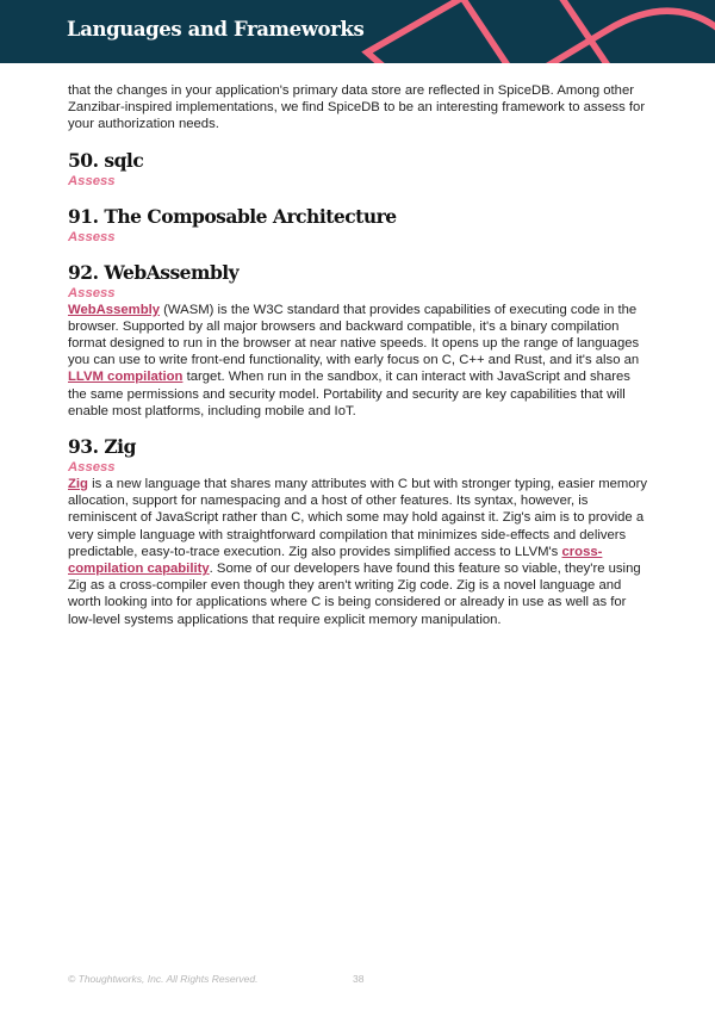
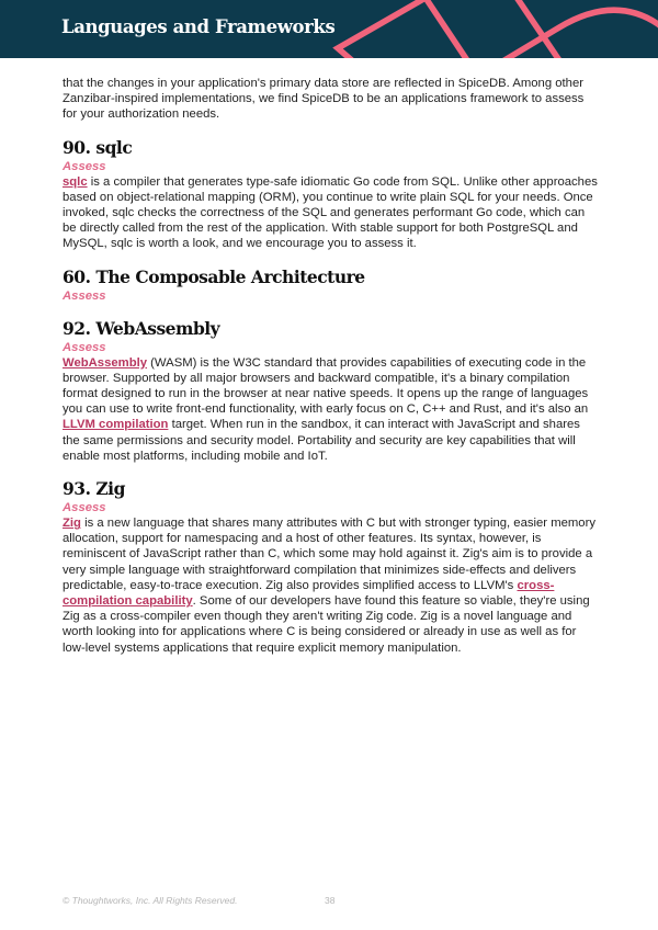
  Languages and Frameworks
- that the changes in your application's primary data store are reflected in SpiceDB. Among other Zanzibar-inspired implementations, we find SpiceDB to be an interesting framework to assess for your authorization needs.
+ that the changes in your application's primary data store are reflected in SpiceDB. Among other Zanzibar-inspired implementations, we find SpiceDB to be an applications framework to assess for your authorization needs.
- 50. sqlc
+ 90. sqlc
  Assess
+ sqlc is a compiler that generates type-safe idiomatic Go code from SQL. Unlike other approaches based on object-relational mapping (ORM), you continue to write plain SQL for your needs. Once invoked, sqlc checks the correctness of the SQL and generates performant Go code, which can be directly called from the rest of the application. With stable support for both PostgreSQL and MySQL, sqlc is worth a look, and we encourage you to assess it.
- 91. The Composable Architecture
+ 60. The Composable Architecture
  Assess
  92. WebAssembly
  Assess
  WebAssembly (WASM) is the W3C standard that provides capabilities of executing code in the browser. Supported by all major browsers and backward compatible, it's a binary compilation format designed to run in the browser at near native speeds. It opens up the range of languages you can use to write front-end functionality, with early focus on C, C++ and Rust, and it's also an LLVM compilation target. When run in the sandbox, it can interact with JavaScript and shares the same permissions and security model. Portability and security are key capabilities that will enable most platforms, including mobile and IoT.
  93. Zig
  Assess
  Zig is a new language that shares many attributes with C but with stronger typing, easier memory allocation, support for namespacing and a host of other features. Its syntax, however, is reminiscent of JavaScript rather than C, which some may hold against it. Zig's aim is to provide a very simple language with straightforward compilation that minimizes side-effects and delivers predictable, easy-to-trace execution. Zig also provides simplified access to LLVM's cross-compilation capability. Some of our developers have found this feature so viable, they're using Zig as a cross-compiler even though they aren't writing Zig code. Zig is a novel language and worth looking into for applications where C is being considered or already in use as well as for low-level systems applications that require explicit memory manipulation.
  © Thoughtworks, Inc. All Rights Reserved.
  38
